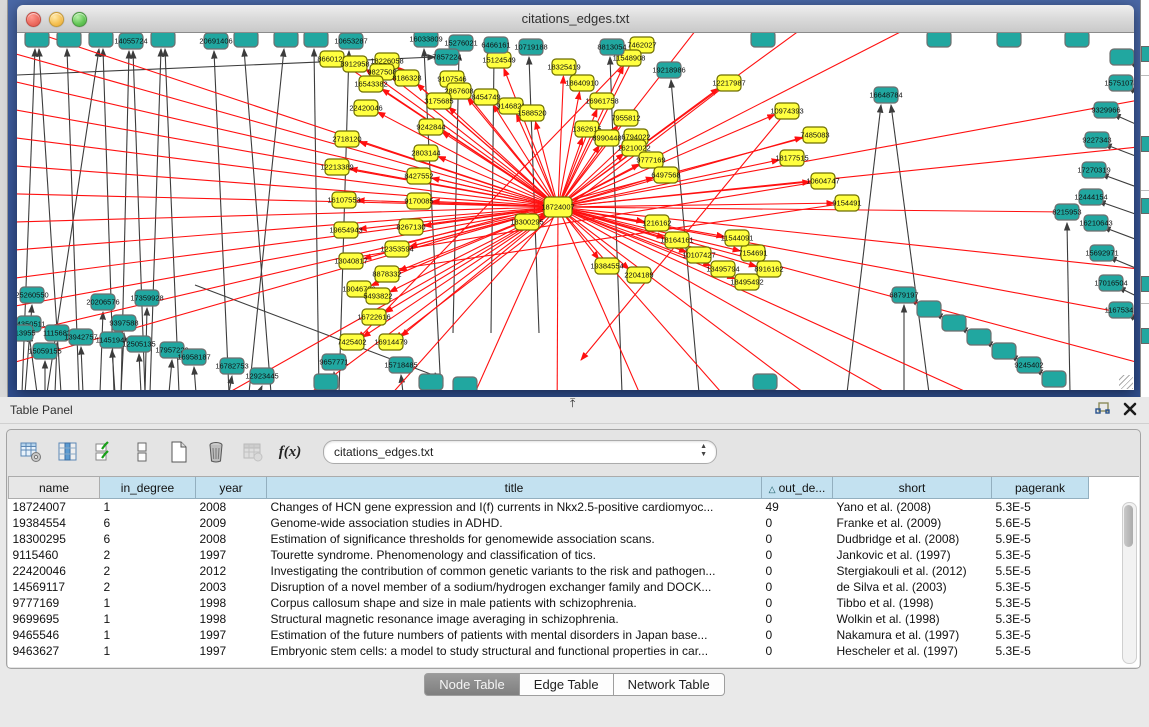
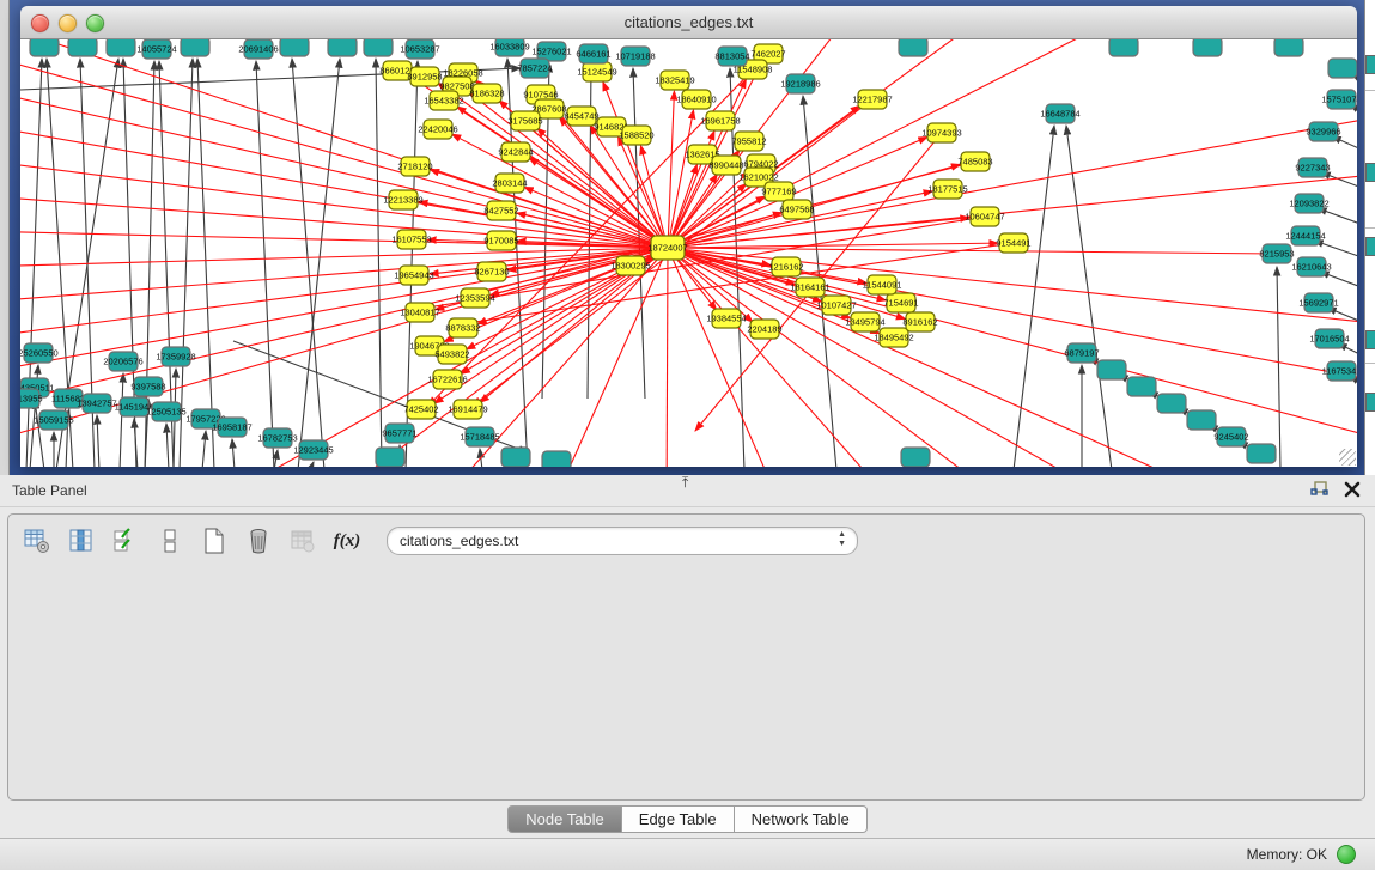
  citations_edges.txt
  866012
  8912958
  18226058
  9827508
  16543382
  8186328
  9107546
  2867608
  3175685
  22420046
  9242844
  2718120
  2803144
  12213389
  8427552
  8454749
  914682
  1588520
  18325419
  18640910
  16961758
  7955812
  1362615
  8990448
  6794022
  16210022
  9777169
  6497568
  7462027
  18724007
  18300295
  16107553
  9170085
  8267130
  19654943
  12353594
  13040817
  8878332
  190467
  5493822
  16722616
  7425402
  16914479
  19384554
  1216162
  18164161
  10107427
  13495794
  18495492
  8916162
  7154691
  11544091
  2204189
  15124549
  11548908
  12217987
  10974393
  7485083
  18177515
  10604747
  9154491
  14055724
  20691406
  10653287
  16033809
  15276021
  6466161
  10719188
  7857224
  8813054
  19218986
  16648784
  1575107
  9329966
  9227343
- 17270319
+ 12093822
  12444154
  16210643
  15692971
  17016504
  1167534
  8215953
  20206576
  17359928
  9397588
  4350511
  13955
  111568
  13942757
  11451944
  12505135
  1795722
  16958187
  16782753
  12923445
  9657771
  15718485
  25260550
  15059155
  6879197
  9245402
  ⤒
  Table Panel
  f(x)
  citations_edges.txt
- name	in_degree	year	title	△ out_de...	short	pagerank
- 18724007	1	2008	Changes of HCN gene expression and I(f) currents in Nkx2.5-positive cardiomyoc...	49	Yano et al. (2008)	5.3E-5
- 19384554	6	2009	Genome-wide association studies in ADHD.	0	Franke et al. (2009)	5.6E-5
- 18300295	6	2008	Estimation of significance thresholds for genomewide association scans.	0	Dudbridge et al. (2008)	5.9E-5
- 9115460	2	1997	Tourette syndrome. Phenomenology and classification of tics.	0	Jankovic et al. (1997)	5.3E-5
- 22420046	2	2012	Investigating the contribution of common genetic variants to the risk and pathogen...	0	Stergiakouli et al. (2012)	5.5E-5
- 14569117	2	2003	Disruption of a novel member of a sodium/hydrogen exchanger family and DOCK...	0	de Silva et al. (2003)	5.3E-5
- 9777169	1	1998	Corpus callosum shape and size in male patients with schizophrenia.	0	Tibbo et al. (1998)	5.3E-5
- 9699695	1	1998	Structural magnetic resonance image averaging in schizophrenia.	0	Wolkin et al. (1998)	5.3E-5
- 9465546	1	1997	Estimation of the future numbers of patients with mental disorders in Japan base...	0	Nakamura et al. (1997)	5.3E-5
- 9463627	1	1997	Embryonic stem cells: a model to study structural and functional properties in car...	0	Hescheler et al. (1997)	5.3E-5
  Node Table
  Edge Table
  Network Table
+ Memory: OK
